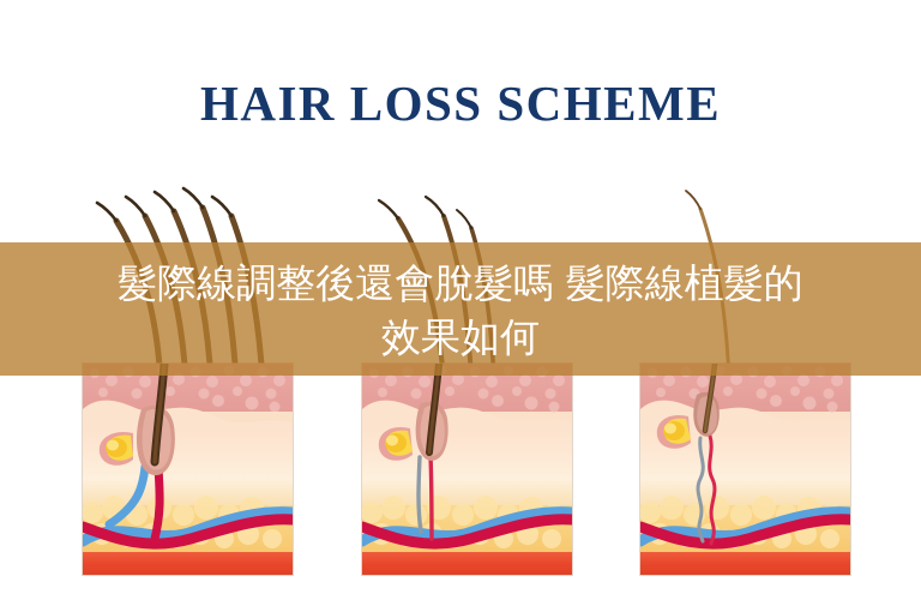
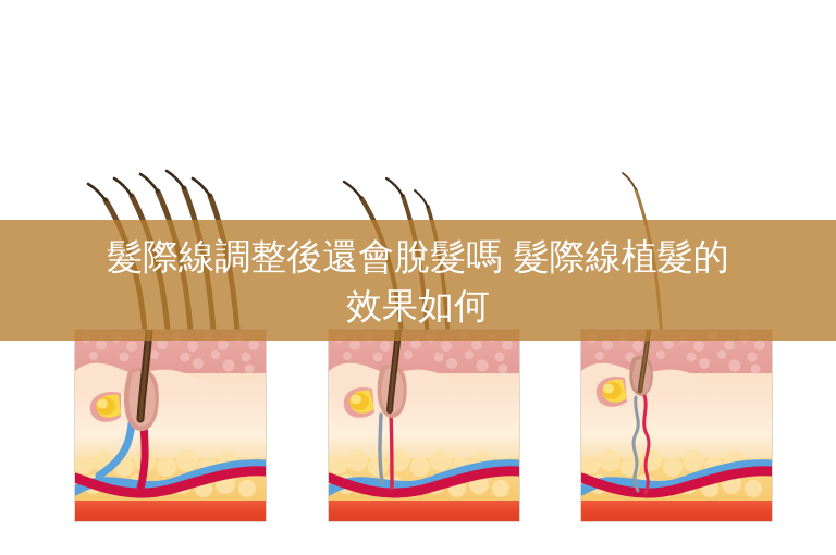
- HAIR LOSS SCHEME
  髮際線調整後還會脫髮嗎 髮際線植髮的
  效果如何
